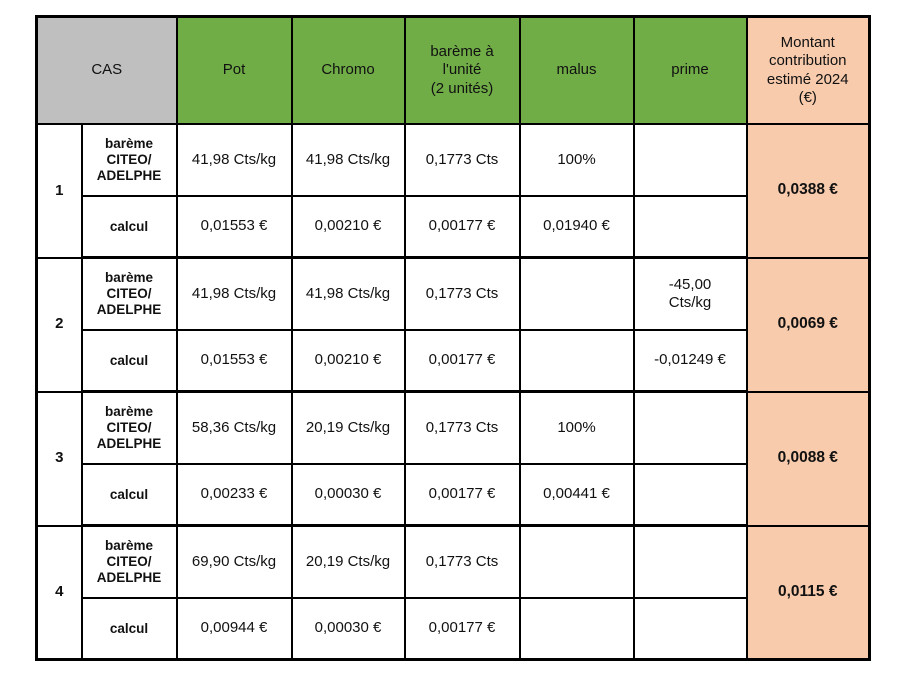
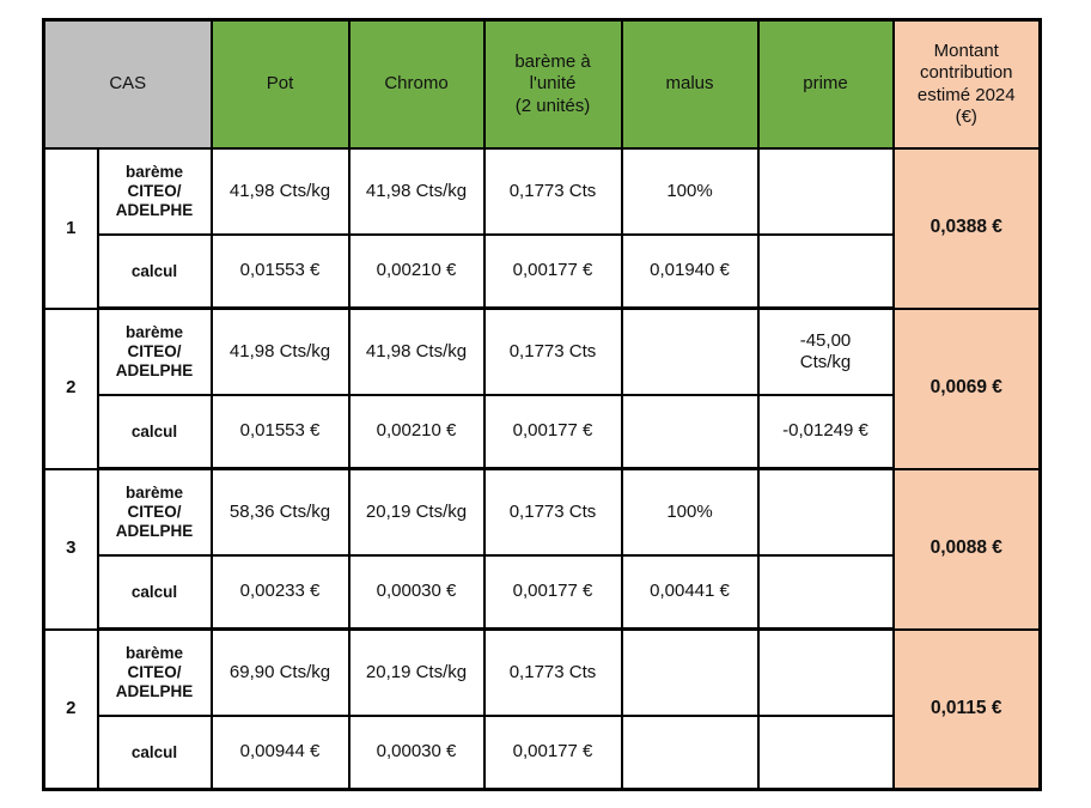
  CAS	Pot	Chromo	barème à l'unité (2 unités)	malus	prime	Montant contribution estimé 2024 (€)
  1	barème CITEO/ ADELPHE	41,98 Cts/kg	41,98 Cts/kg	0,1773 Cts	100%		0,0388 €
  calcul	0,01553 €	0,00210 €	0,00177 €	0,01940 €
  2	barème CITEO/ ADELPHE	41,98 Cts/kg	41,98 Cts/kg	0,1773 Cts		-45,00 Cts/kg	0,0069 €
  calcul	0,01553 €	0,00210 €	0,00177 €		-0,01249 €
  3	barème CITEO/ ADELPHE	58,36 Cts/kg	20,19 Cts/kg	0,1773 Cts	100%		0,0088 €
  calcul	0,00233 €	0,00030 €	0,00177 €	0,00441 €
- 4	barème CITEO/ ADELPHE	69,90 Cts/kg	20,19 Cts/kg	0,1773 Cts			0,0115 €
+ 2	barème CITEO/ ADELPHE	69,90 Cts/kg	20,19 Cts/kg	0,1773 Cts			0,0115 €
  calcul	0,00944 €	0,00030 €	0,00177 €
